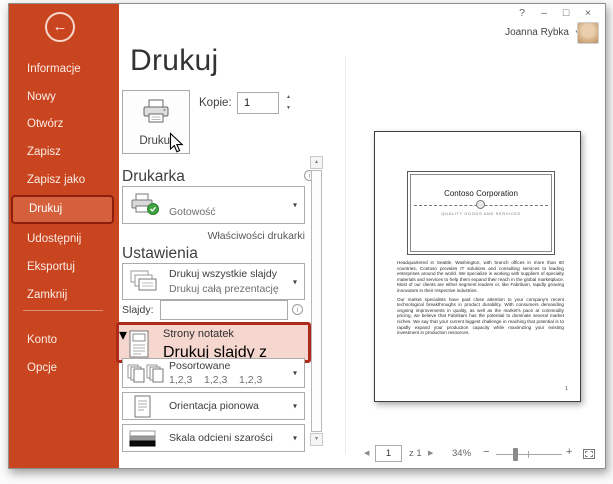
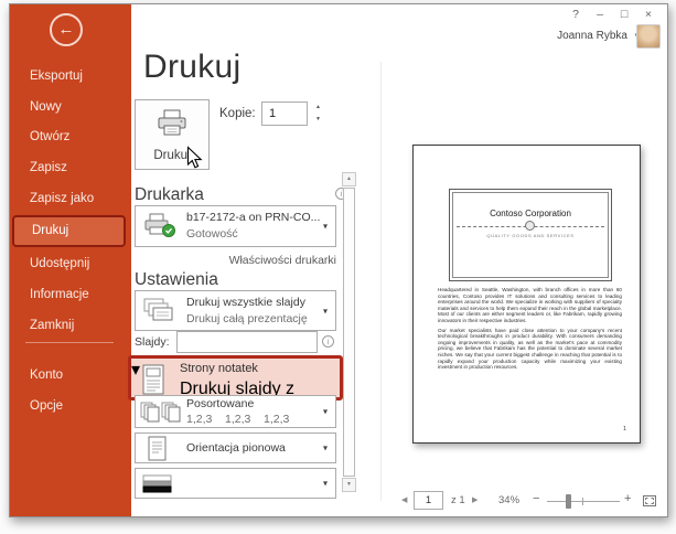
  ?
  –
  □
  ×
  Joanna Rybka
  ←
- Informacje
+ Eksportuj
  Nowy
  Otwórz
  Zapisz
  Zapisz jako
  Drukuj
  Udostępnij
- Eksportuj
+ Informacje
  Zamknij
  Konto
  Opcje
  Drukuj
  Druku
  Kopie:
  1
  Drukarka
  i
+ b17-2172-a on PRN-CO...
  Gotowość
  ▾
  Właściwości drukarki
  Ustawienia
  Drukuj wszystkie slajdy
  Drukuj całą prezentację
  ▾
  Slajdy:
  i
  Strony notatek
  ▾
  Posortowane
  1,2,3 1,2,3 1,2,3
  ▾
  Orientacja pionowa
  ▾
- Skala odcieni szarości
  ▾
  Contoso Corporation
  1
  z 1
  34%
  −
  +
